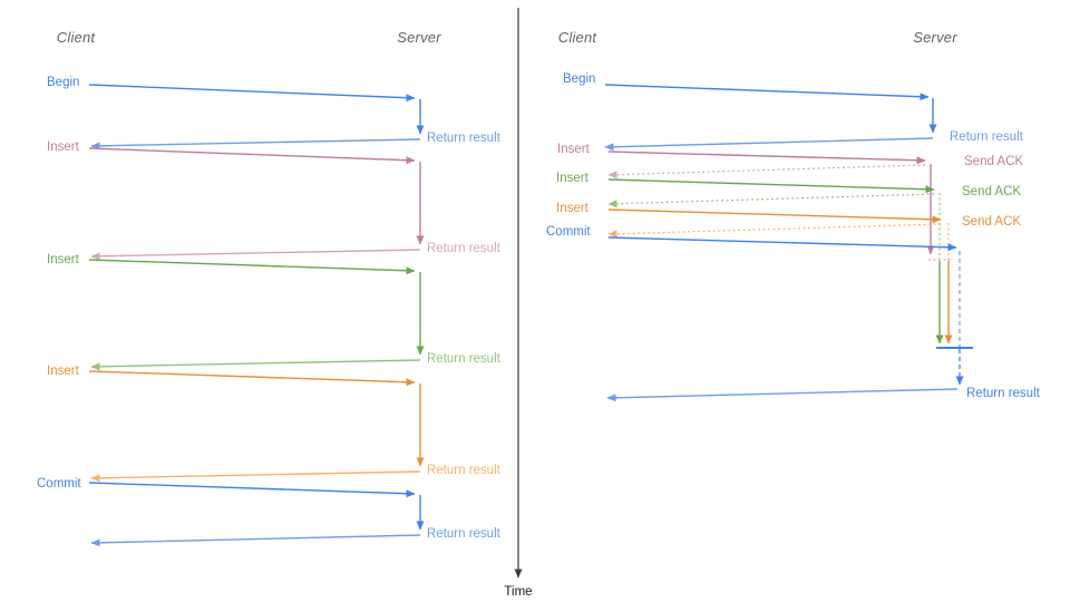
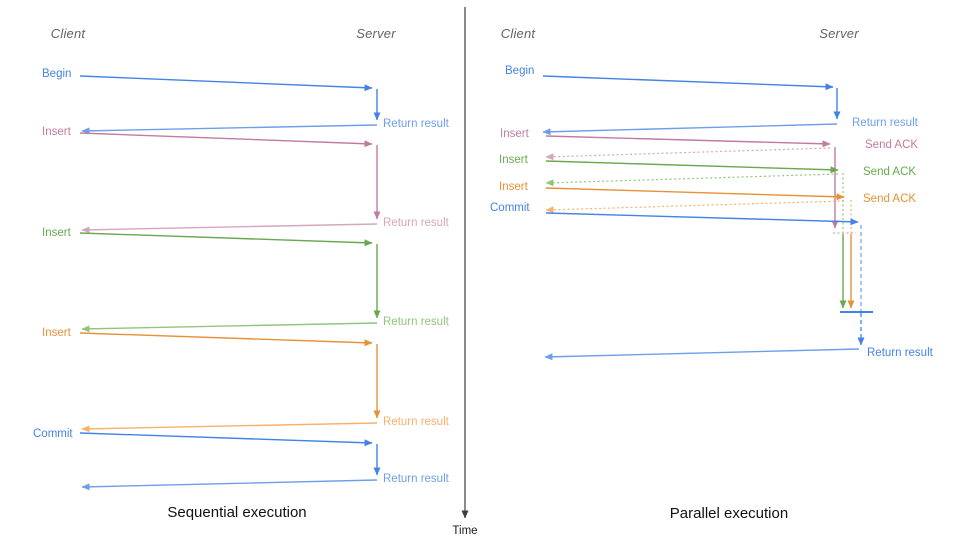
  Client
  Server
  Client
  Server
+ Sequential execution
+ Parallel execution
  Time
  Begin
  Return result
  Insert
  Return result
  Insert
  Return result
  Insert
  Return result
  Commit
  Return result
  Begin
  Return result
  Insert
  Send ACK
  Insert
  Send ACK
  Insert
  Send ACK
  Commit
  Return result
